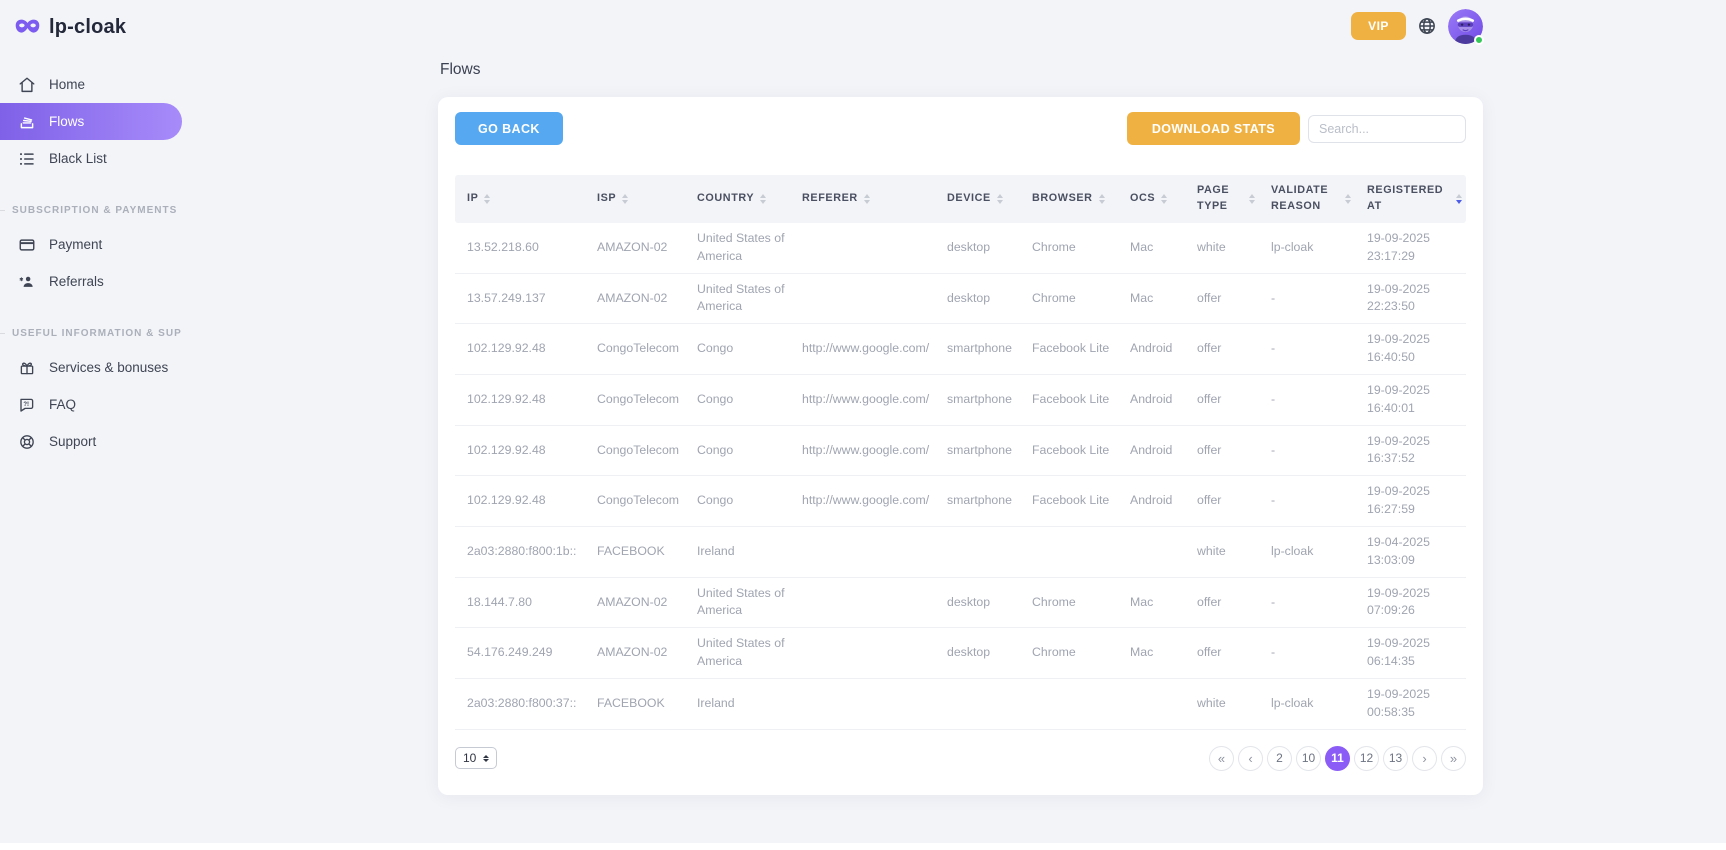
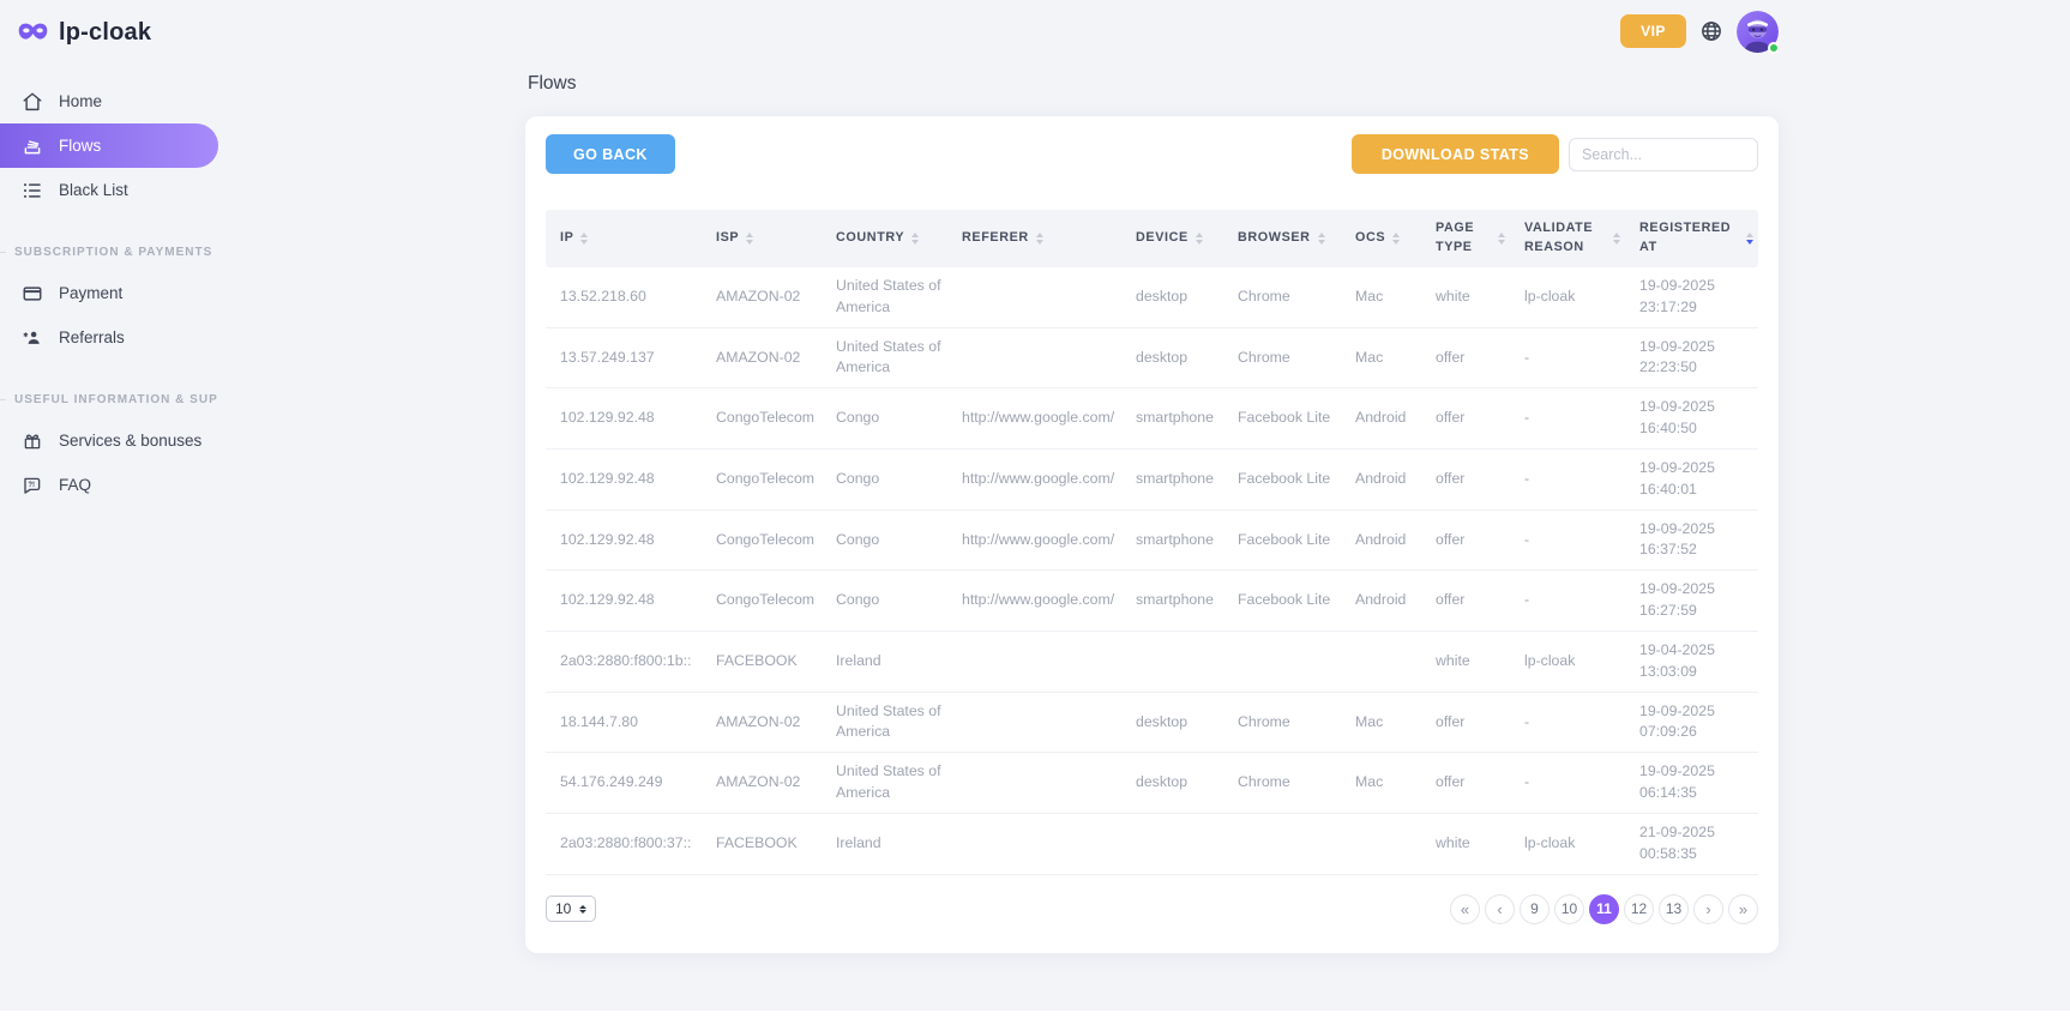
  lp-cloak
  Home
  Flows
  Black List
  SUBSCRIPTION & PAYMENTS
  Payment
  Referrals
  USEFUL INFORMATION & SUP
  Services & bonuses
  FAQ
- Support
  VIP
  Flows
  GO BACK
  DOWNLOAD STATS
  Search...
  IP
  ISP
  COUNTRY
  REFERER
  DEVICE
  BROWSER
  OCS
  PAGE TYPE
  VALIDATE REASON
  REGISTERED AT
  13.52.218.60
  AMAZON-02
  United States of America
  desktop
  Chrome
  Mac
  white
  lp-cloak
  19-09-2025 23:17:29
  13.57.249.137
  AMAZON-02
  United States of America
  desktop
  Chrome
  Mac
  offer
  -
  19-09-2025 22:23:50
  102.129.92.48
  CongoTelecom
  Congo
  http://www.google.com/
  smartphone
  Facebook Lite
  Android
  offer
  -
  19-09-2025 16:40:50
  102.129.92.48
  CongoTelecom
  Congo
  http://www.google.com/
  smartphone
  Facebook Lite
  Android
  offer
  -
  19-09-2025 16:40:01
  102.129.92.48
  CongoTelecom
  Congo
  http://www.google.com/
  smartphone
  Facebook Lite
  Android
  offer
  -
  19-09-2025 16:37:52
  102.129.92.48
  CongoTelecom
  Congo
  http://www.google.com/
  smartphone
  Facebook Lite
  Android
  offer
  -
  19-09-2025 16:27:59
  2a03:2880:f800:1b::
  FACEBOOK
  Ireland
  white
  lp-cloak
  19-04-2025 13:03:09
  18.144.7.80
  AMAZON-02
  United States of America
  desktop
  Chrome
  Mac
  offer
  -
  19-09-2025 07:09:26
  54.176.249.249
  AMAZON-02
  United States of America
  desktop
  Chrome
  Mac
  offer
  -
  19-09-2025 06:14:35
  2a03:2880:f800:37::
  FACEBOOK
  Ireland
  white
  lp-cloak
- 19-09-2025 00:58:35
+ 21-09-2025 00:58:35
  10
  «
  ‹
- 2
+ 9
  10
  11
  12
  13
  ›
  »
